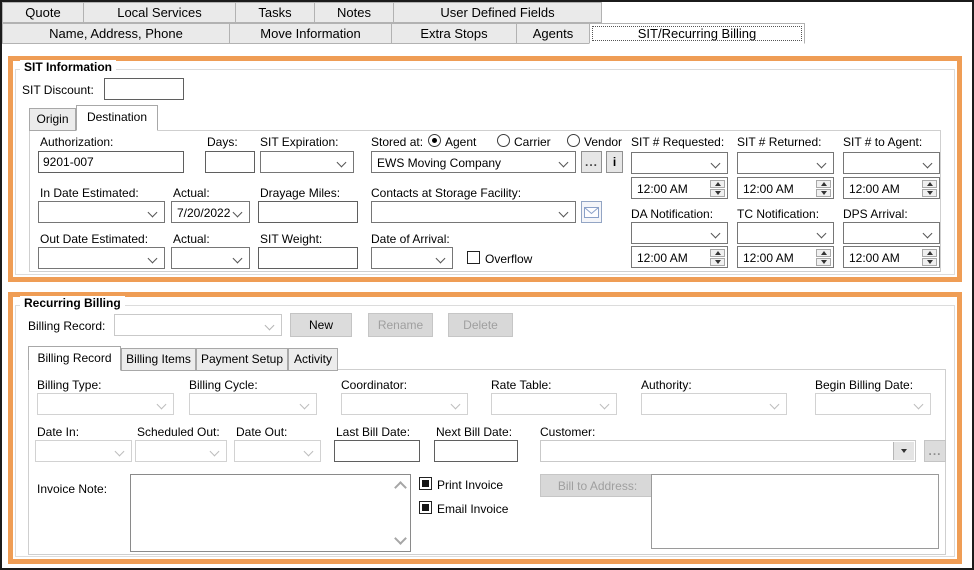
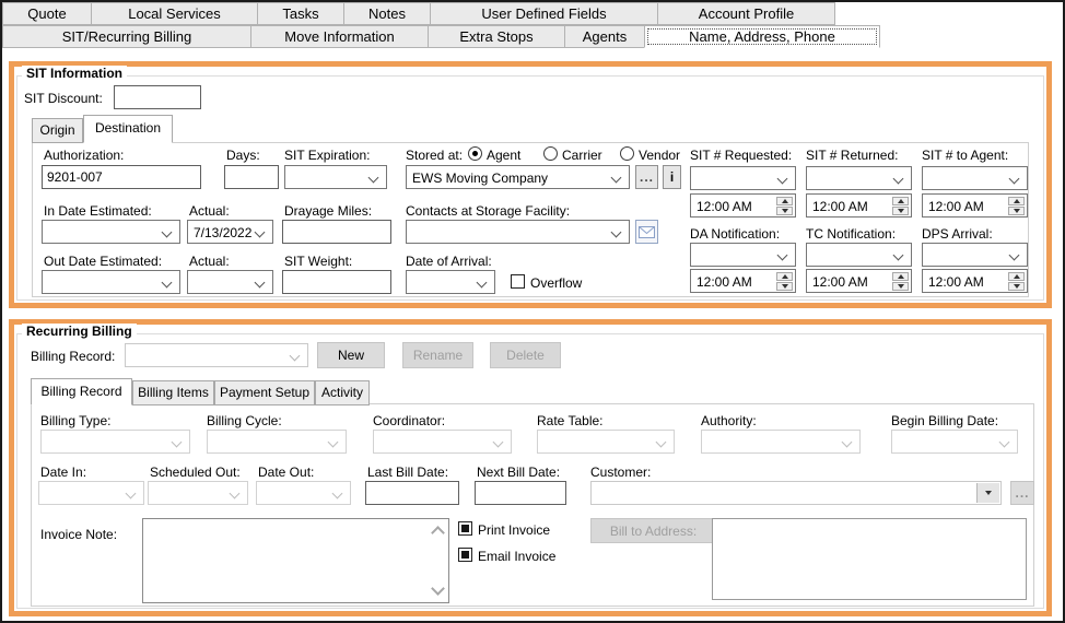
  Quote
  Local Services
  Tasks
  Notes
  User Defined Fields
+ Account Profile
- Name, Address, Phone
+ SIT/Recurring Billing
  Move Information
  Extra Stops
  Agents
- SIT/Recurring Billing
+ Name, Address, Phone
  SIT Information
  SIT Discount:
  Origin
  Destination
  Authorization:
  9201-007
  Days:
  SIT Expiration:
  Stored at:
  Agent
  Carrier
  Vendor
  EWS Moving Company
  ...
  i
  SIT # Requested:
  12:00 AM
  SIT # Returned:
  12:00 AM
  SIT # to Agent:
  12:00 AM
  In Date Estimated:
  Actual:
- 7/20/2022
+ 7/13/2022
  Drayage Miles:
  Contacts at Storage Facility:
  DA Notification:
  12:00 AM
  TC Notification:
  12:00 AM
  DPS Arrival:
  12:00 AM
  Out Date Estimated:
  Actual:
  SIT Weight:
  Date of Arrival:
  Overflow
  Recurring Billing
  Billing Record:
  New
  Rename
  Delete
  Billing Record
  Billing Items
  Payment Setup
  Activity
  Billing Type:
  Billing Cycle:
  Coordinator:
  Rate Table:
  Authority:
  Begin Billing Date:
  Date In:
  Scheduled Out:
  Date Out:
  Last Bill Date:
  Next Bill Date:
  Customer:
  ...
  Invoice Note:
  Print Invoice
  Email Invoice
  Bill to Address:
